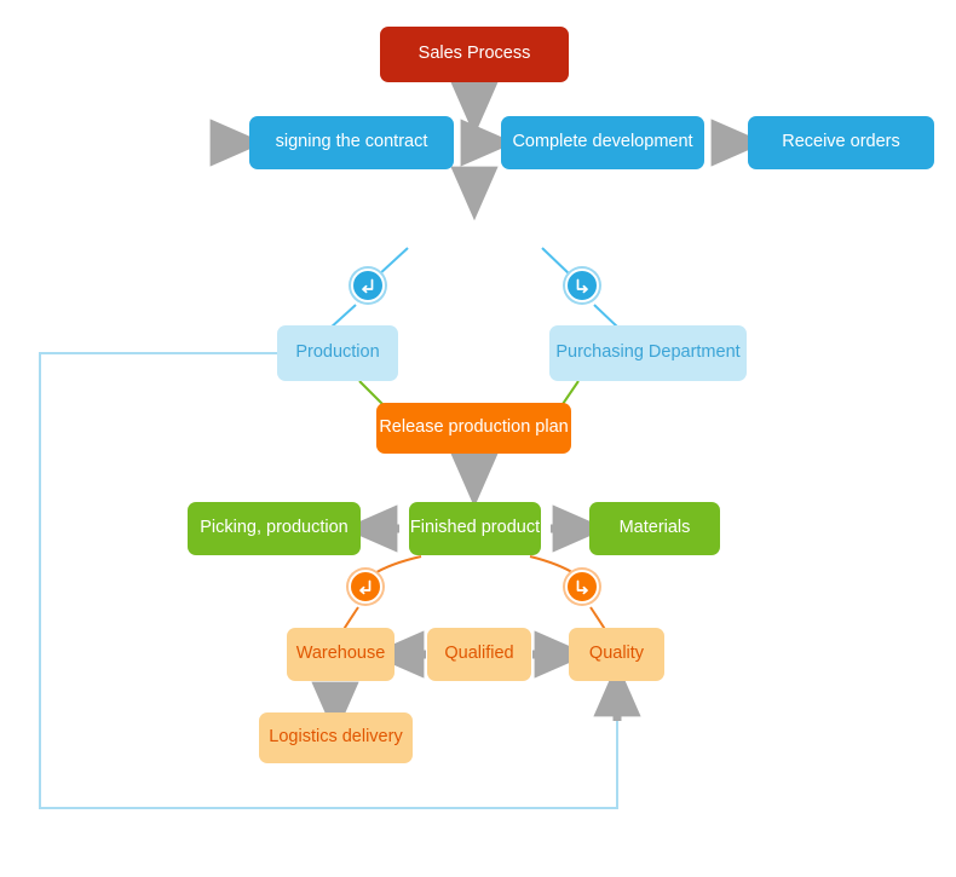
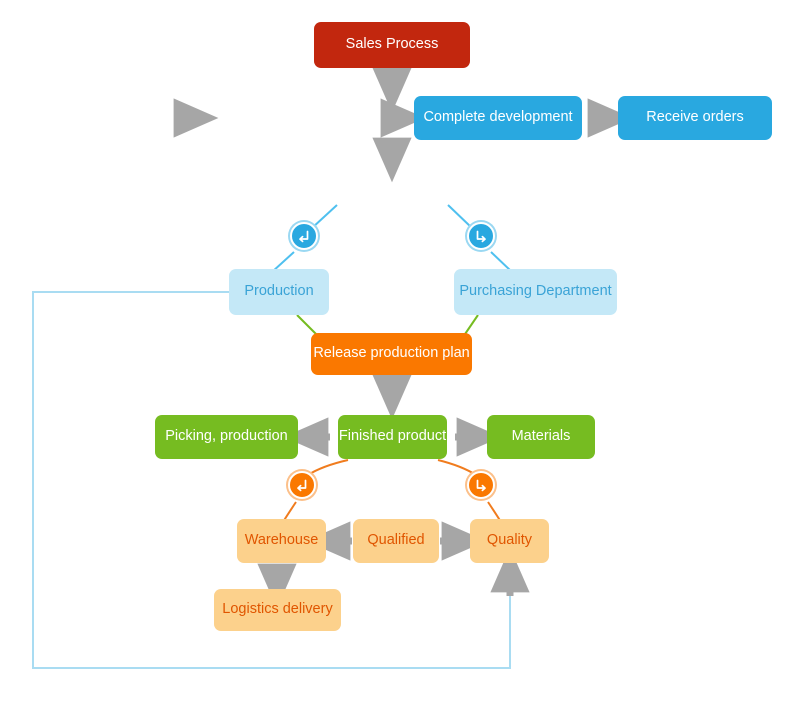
  Sales Process
- signing the contract
  Complete development
  Receive orders
  Production
  Purchasing Department
  Release production plan
  Picking, production
  Finished product
  Materials
  Warehouse
  Qualified
  Quality
  Logistics delivery
